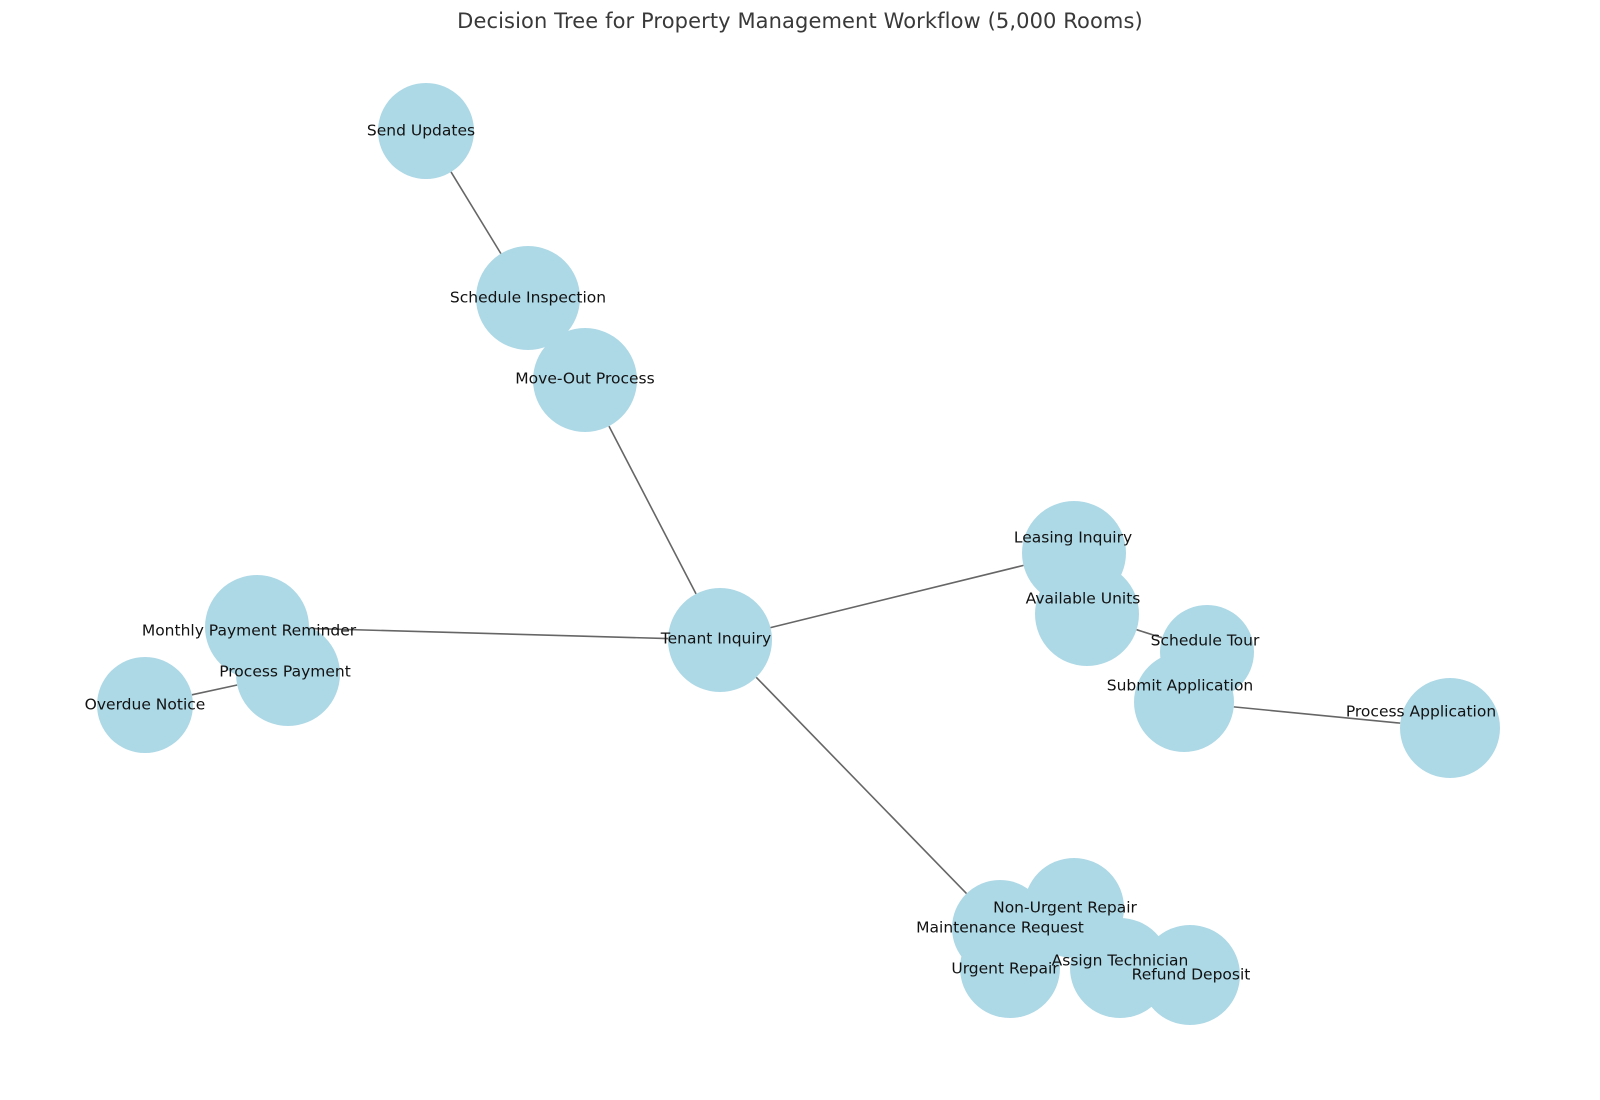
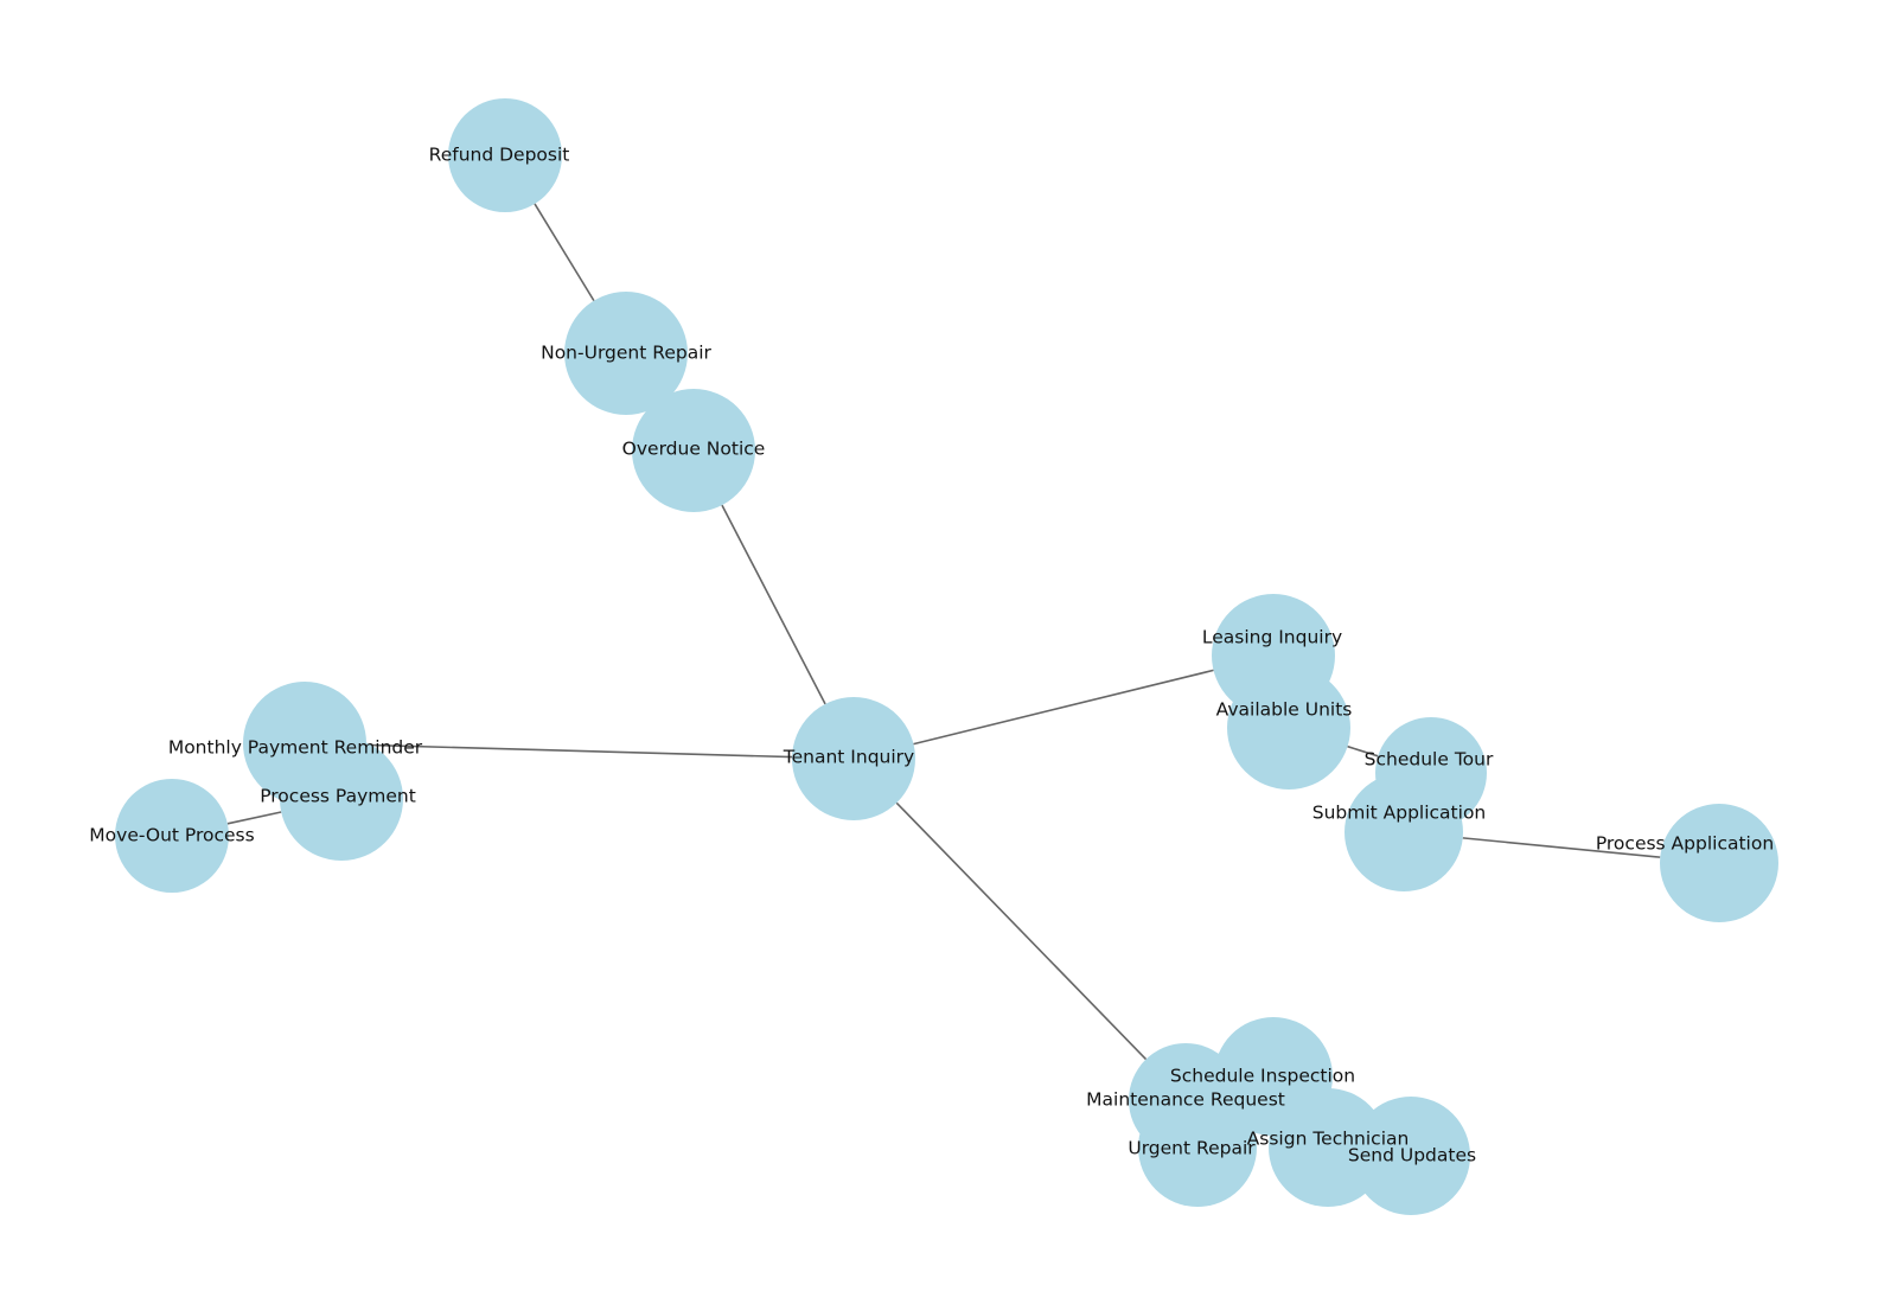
- Decision Tree for Property Management Workflow (5,000 Rooms)
- Send Updates
+ Refund Deposit
- Schedule Inspection
+ Non-Urgent Repair
- Move-Out Process
+ Overdue Notice
  Tenant Inquiry
  Monthly Payment Reminder
  Process Payment
- Overdue Notice
+ Move-Out Process
  Leasing Inquiry
  Available Units
  Schedule Tour
  Submit Application
  Process Application
  Maintenance Request
- Non-Urgent Repair
+ Schedule Inspection
  Urgent Repair
  Assign Technician
- Refund Deposit
+ Send Updates
